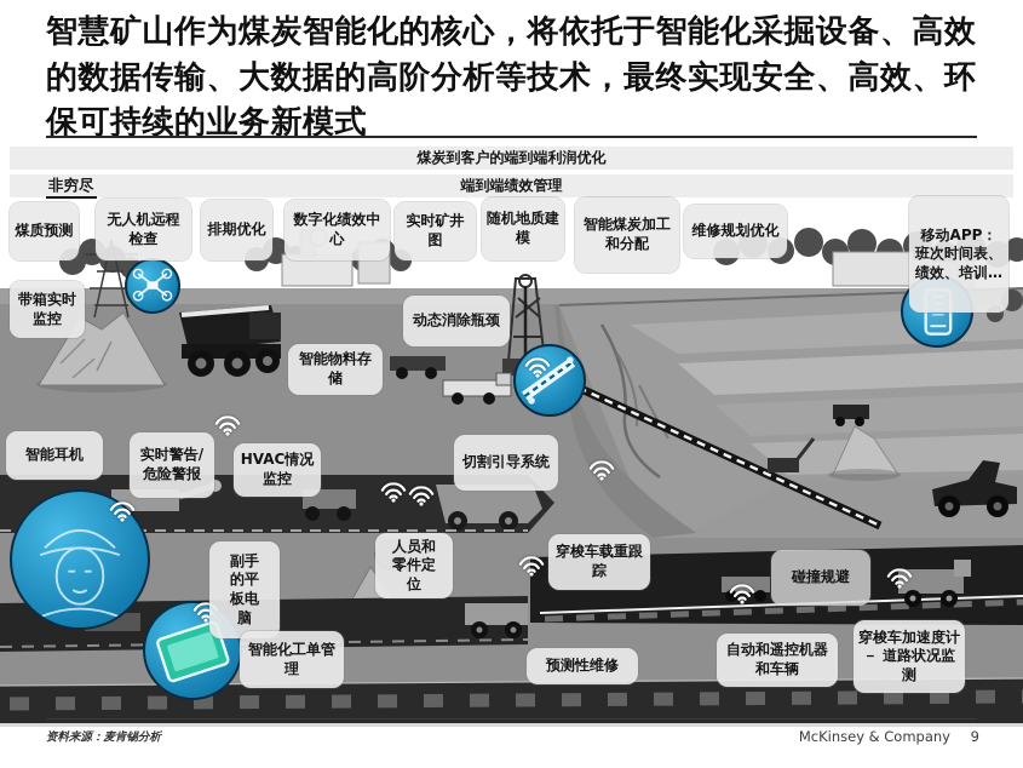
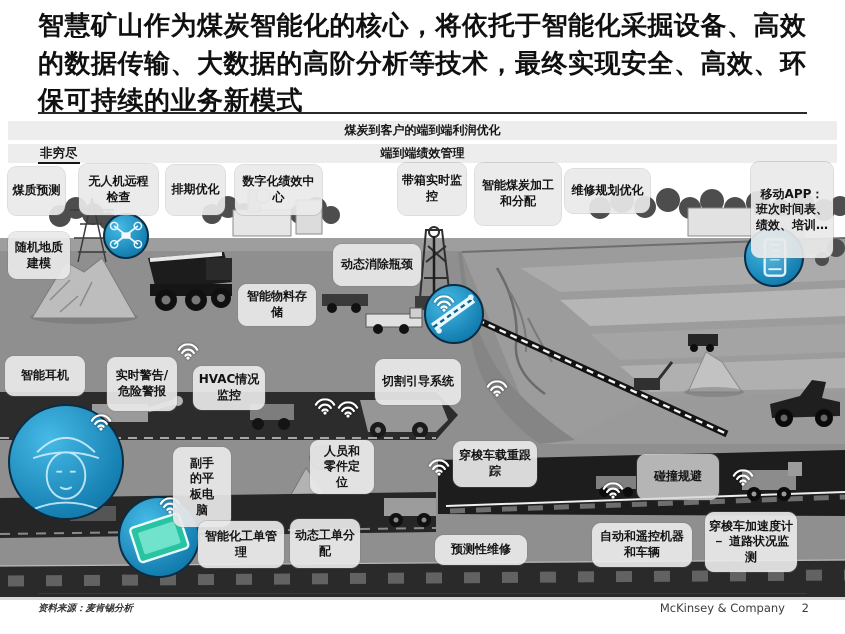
  智慧矿山作为煤炭智能化的核心，将依托于智能化采掘设备、高效的数据传输、大数据的高阶分析等技术，最终实现安全、高效、环保可持续的业务新模式
  煤炭到客户的端到端利润优化
  端到端绩效管理
  非穷尽
  煤质预测
  无人机远程检查
  排期优化
  数字化绩效中心
- 实时矿井图
- 随机地质建模
+ 带箱实时监控
  智能煤炭加工和分配
  维修规划优化
  移动APP：班次时间表、绩效、培训…
- 带箱实时监控
+ 随机地质建模
  动态消除瓶颈
  智能物料存储
  智能耳机
  实时警告/危险警报
  HVAC情况监控
  切割引导系统
  副手的平板电脑
  人员和零件定位
  穿梭车载重跟踪
  碰撞规避
  智能化工单管理
+ 动态工单分配
  预测性维修
  自动和遥控机器和车辆
  穿梭车加速度计 － 道路状况监测
  资料来源：麦肯锡分析
  McKinsey & Company
- 9
+ 2
